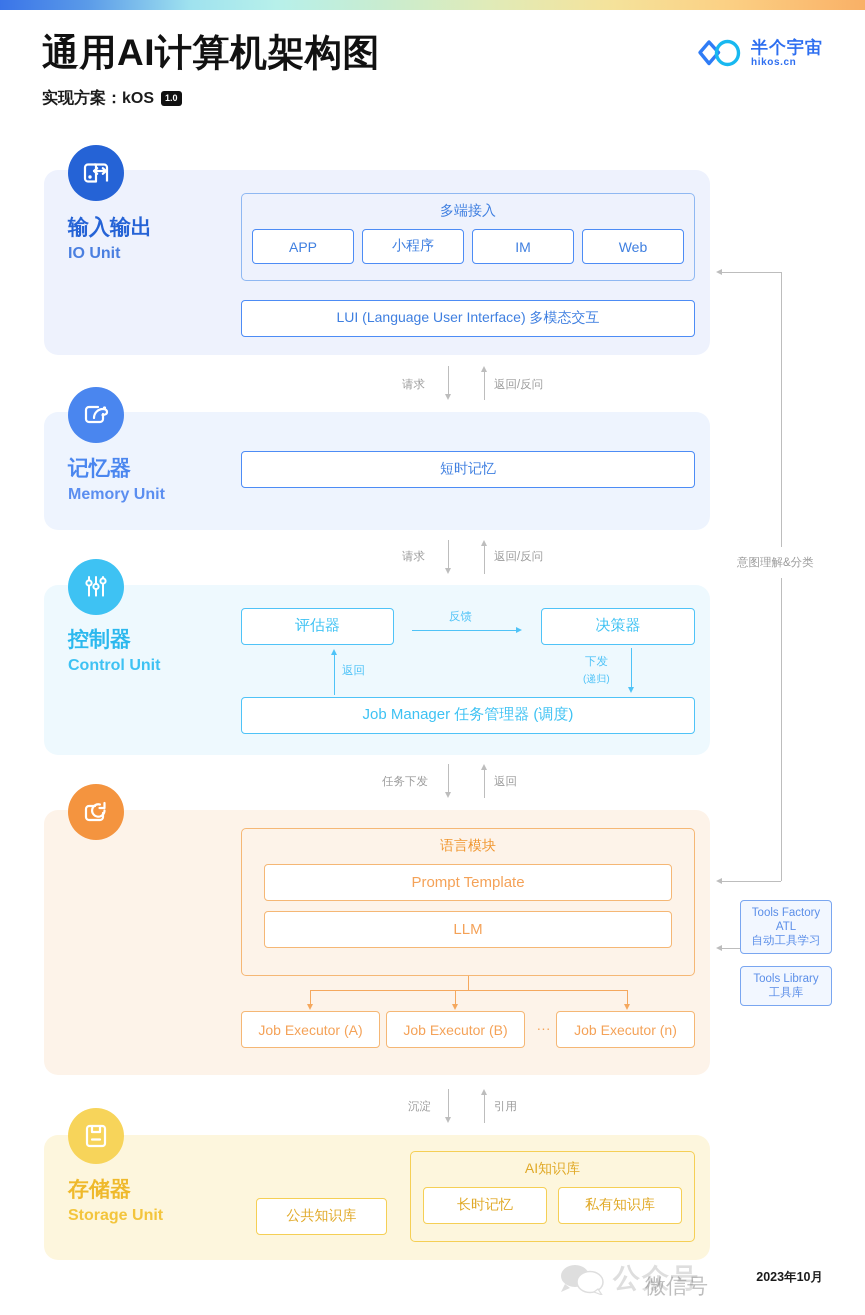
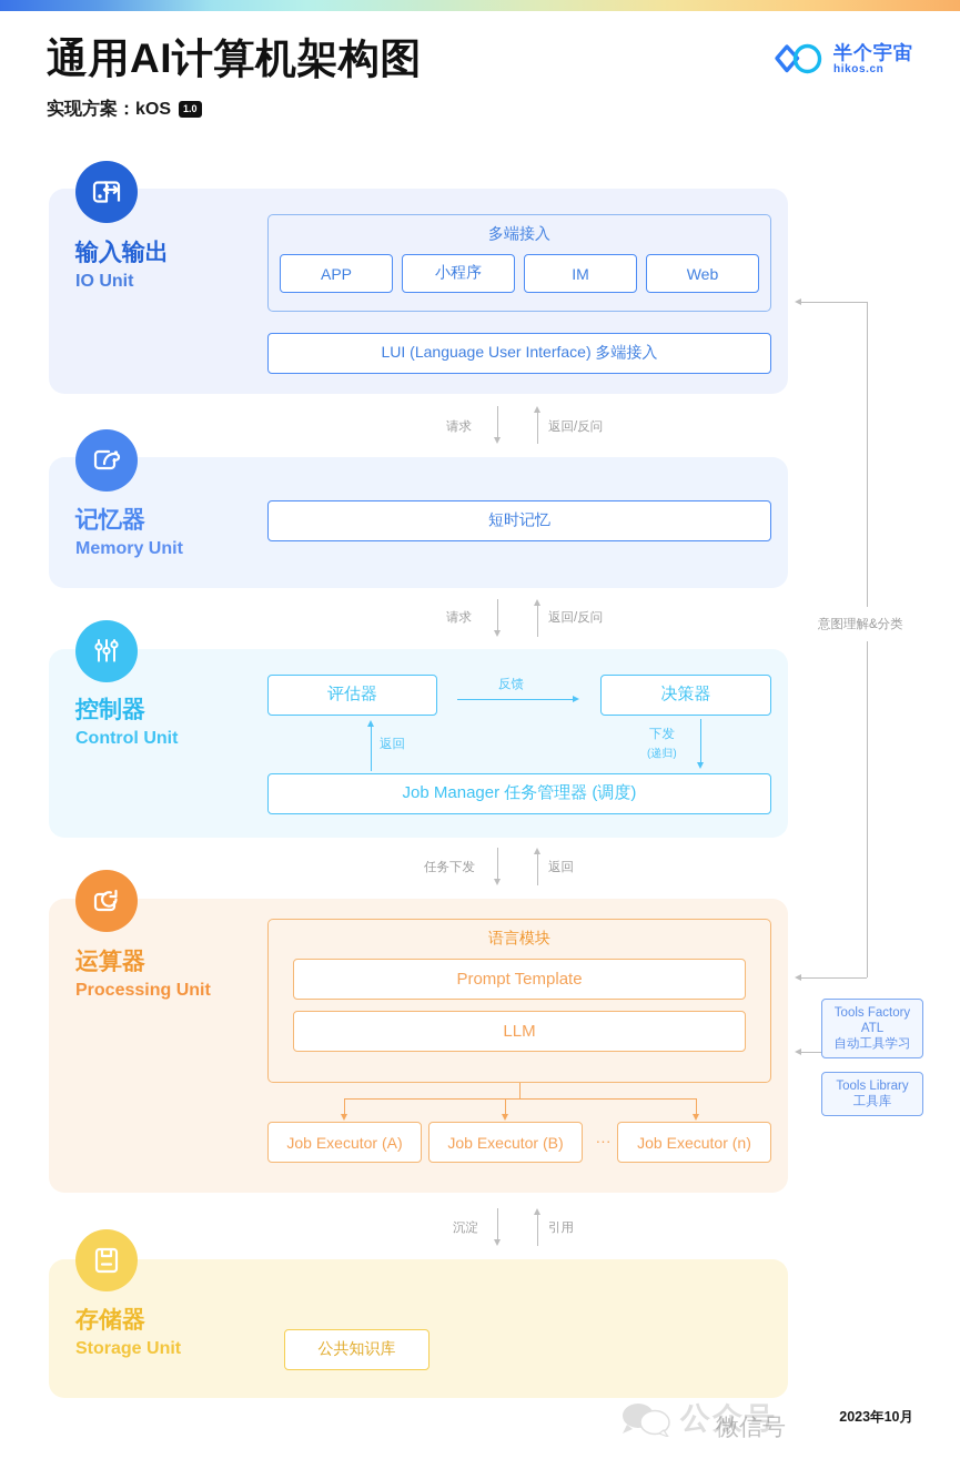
  通用AI计算机架构图
  实现方案：kOS
  1.0
  半个宇宙
  hikos.cn
  输入输出
  IO Unit
  多端接入
  APP
  小程序
  IM
  Web
- LUI (Language User Interface) 多模态交互
+ LUI (Language User Interface) 多端接入
  请求
  返回/反问
  记忆器
  Memory Unit
  短时记忆
  请求
  返回/反问
  控制器
  Control Unit
  评估器
  决策器
  Job Manager 任务管理器 (调度)
  反馈
  返回
  下发
  (递归)
  任务下发
  返回
+ 运算器
+ Processing Unit
  语言模块
  Prompt Template
  LLM
  Job Executor (A)
  Job Executor (B)
  ···
  Job Executor (n)
  沉淀
  引用
  存储器
  Storage Unit
  公共知识库
- AI知识库
- 长时记忆
- 私有知识库
  意图理解&分类
  Tools Factory
  ATL
  自动工具学习
  Tools Library
  工具库
  公众号
  微信号
  2023年10月
